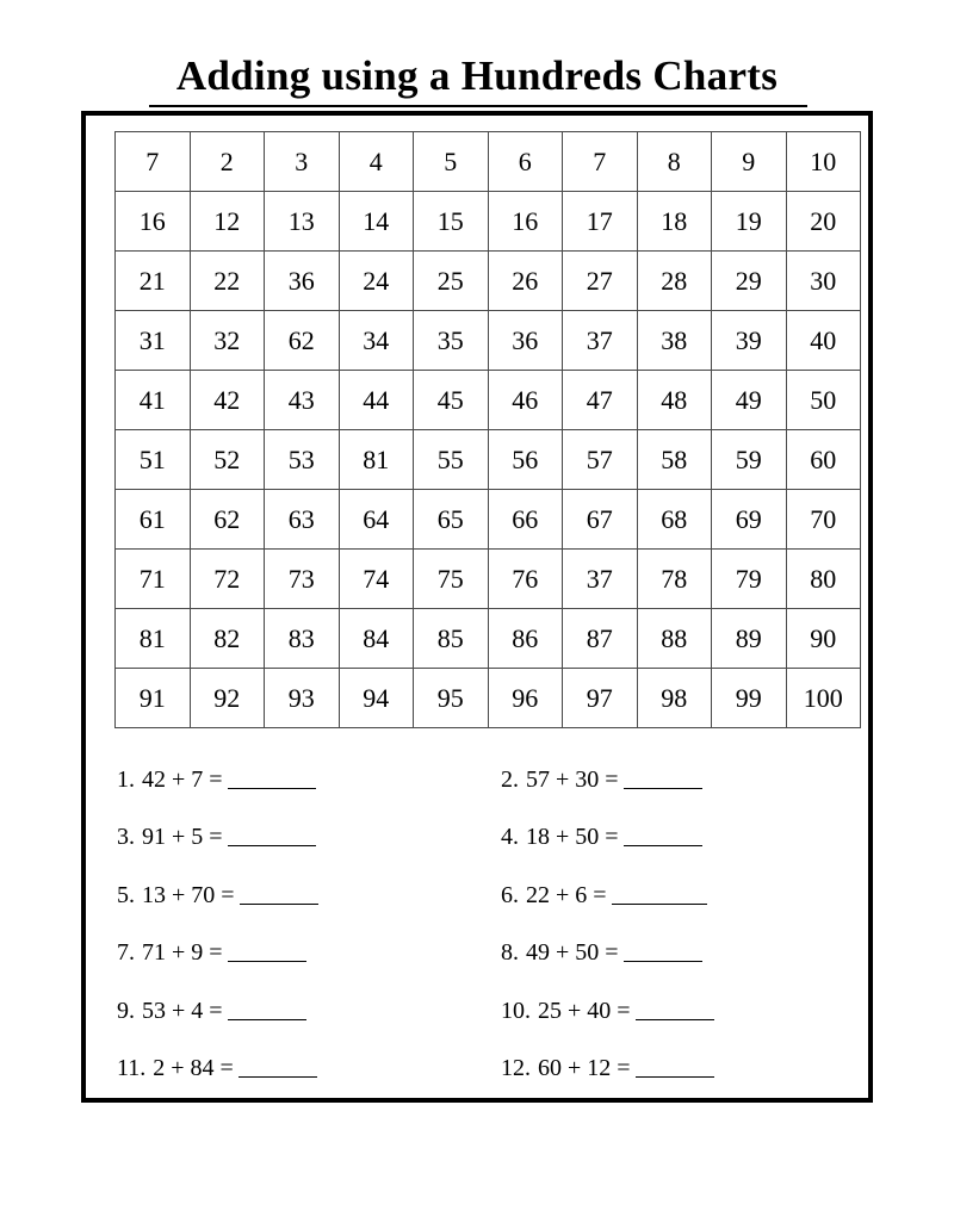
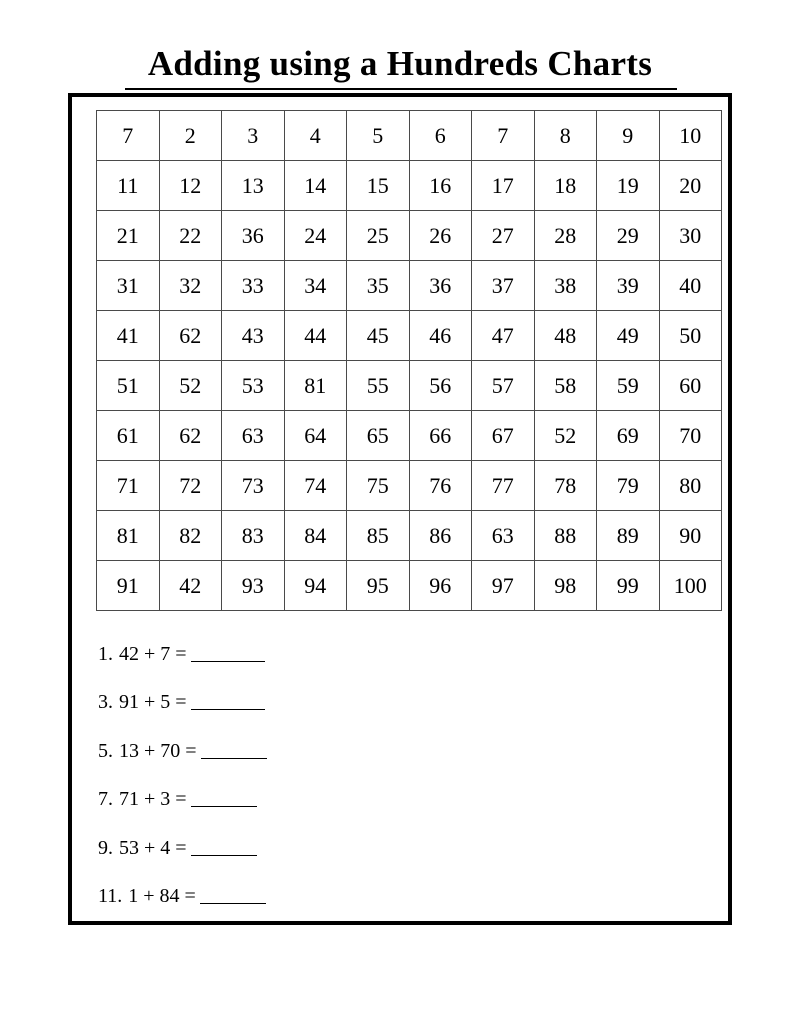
  Adding using a Hundreds Charts
  7	2	3	4	5	6	7	8	9	10
- 16	12	13	14	15	16	17	18	19	20
+ 11	12	13	14	15	16	17	18	19	20
  21	22	36	24	25	26	27	28	29	30
- 31	32	62	34	35	36	37	38	39	40
+ 31	32	33	34	35	36	37	38	39	40
- 41	42	43	44	45	46	47	48	49	50
+ 41	62	43	44	45	46	47	48	49	50
  51	52	53	81	55	56	57	58	59	60
- 61	62	63	64	65	66	67	68	69	70
+ 61	62	63	64	65	66	67	52	69	70
- 71	72	73	74	75	76	37	78	79	80
+ 71	72	73	74	75	76	77	78	79	80
- 81	82	83	84	85	86	87	88	89	90
+ 81	82	83	84	85	86	63	88	89	90
- 91	92	93	94	95	96	97	98	99	100
+ 91	42	93	94	95	96	97	98	99	100
  1.
  42 + 7 =
  3.
  91 + 5 =
  5.
  13 + 70 =
  7.
- 71 + 9 =
+ 71 + 3 =
  9.
  53 + 4 =
  11.
- 2 + 84 =
+ 1 + 84 =
- 2.
- 57 + 30 =
- 4.
- 18 + 50 =
- 6.
- 22 + 6 =
- 8.
- 49 + 50 =
- 10.
- 25 + 40 =
- 12.
- 60 + 12 =
